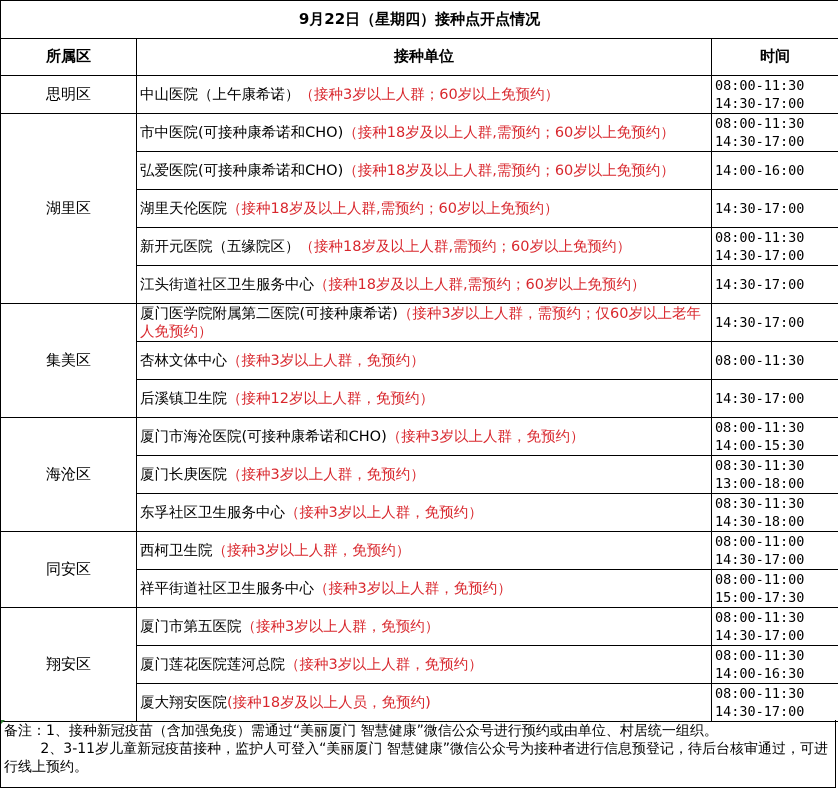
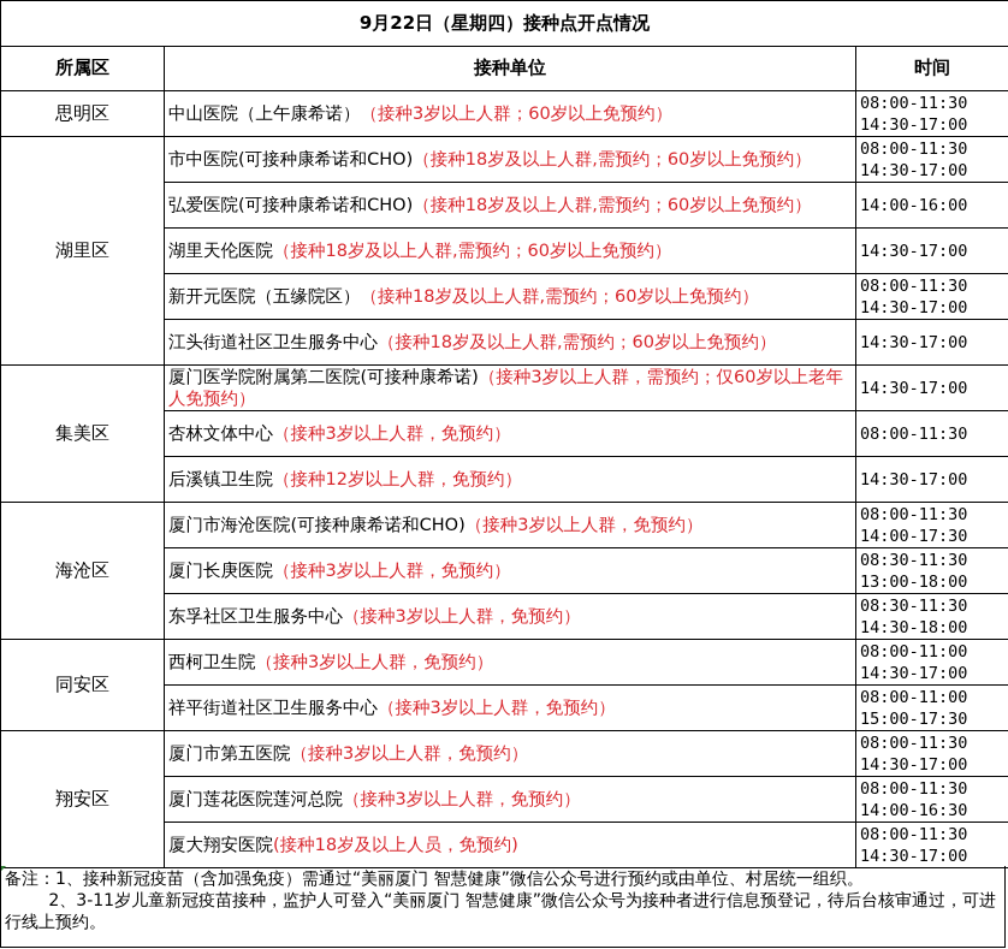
  9月22日（星期四）接种点开点情况
  所属区	接种单位	时间
  思明区	中山医院（上午康希诺）（接种3岁以上人群；60岁以上免预约）	08:00-11:3014:30-17:00
  湖里区	市中医院(可接种康希诺和CHO)（接种18岁及以上人群,需预约；60岁以上免预约）	08:00-11:3014:30-17:00
  弘爱医院(可接种康希诺和CHO)（接种18岁及以上人群,需预约；60岁以上免预约）	14:00-16:00
  湖里天伦医院（接种18岁及以上人群,需预约；60岁以上免预约）	14:30-17:00
  新开元医院（五缘院区）（接种18岁及以上人群,需预约；60岁以上免预约）	08:00-11:3014:30-17:00
  江头街道社区卫生服务中心（接种18岁及以上人群,需预约；60岁以上免预约）	14:30-17:00
  集美区	厦门医学院附属第二医院(可接种康希诺)（接种3岁以上人群，需预约；仅60岁以上老年人免预约）	14:30-17:00
  杏林文体中心（接种3岁以上人群，免预约）	08:00-11:30
  后溪镇卫生院（接种12岁以上人群，免预约）	14:30-17:00
- 海沧区	厦门市海沧医院(可接种康希诺和CHO)（接种3岁以上人群，免预约）	08:00-11:3014:00-15:30
+ 海沧区	厦门市海沧医院(可接种康希诺和CHO)（接种3岁以上人群，免预约）	08:00-11:3014:00-17:30
  厦门长庚医院（接种3岁以上人群，免预约）	08:30-11:3013:00-18:00
  东孚社区卫生服务中心（接种3岁以上人群，免预约）	08:30-11:3014:30-18:00
  同安区	西柯卫生院（接种3岁以上人群，免预约）	08:00-11:0014:30-17:00
  祥平街道社区卫生服务中心（接种3岁以上人群，免预约）	08:00-11:0015:00-17:30
  翔安区	厦门市第五医院（接种3岁以上人群，免预约）	08:00-11:3014:30-17:00
  厦门莲花医院莲河总院（接种3岁以上人群，免预约）	08:00-11:3014:00-16:30
  厦大翔安医院(接种18岁及以上人员，免预约)	08:00-11:3014:30-17:00
  备注：1、接种新冠疫苗（含加强免疫）需通过“美丽厦门 智慧健康”微信公众号进行预约或由单位、村居统一组织。
  2、3-11岁儿童新冠疫苗接种，监护人可登入“美丽厦门 智慧健康”微信公众号为接种者进行信息预登记，待后台核审通过，可进行线上预约。
